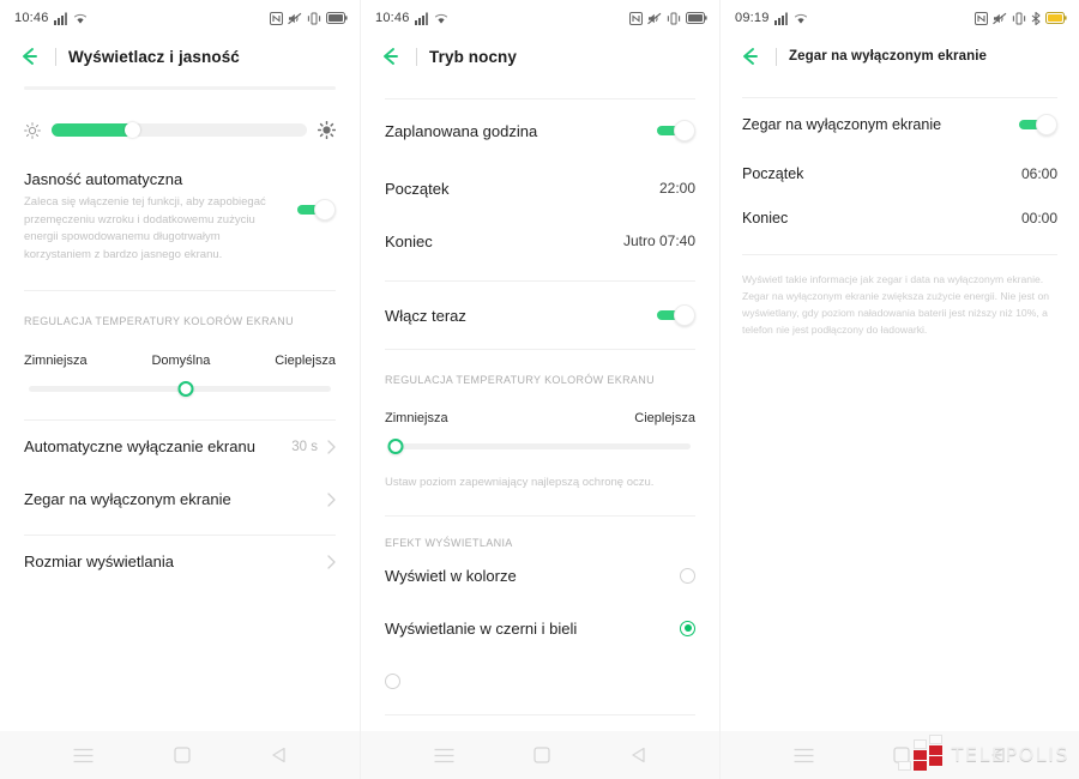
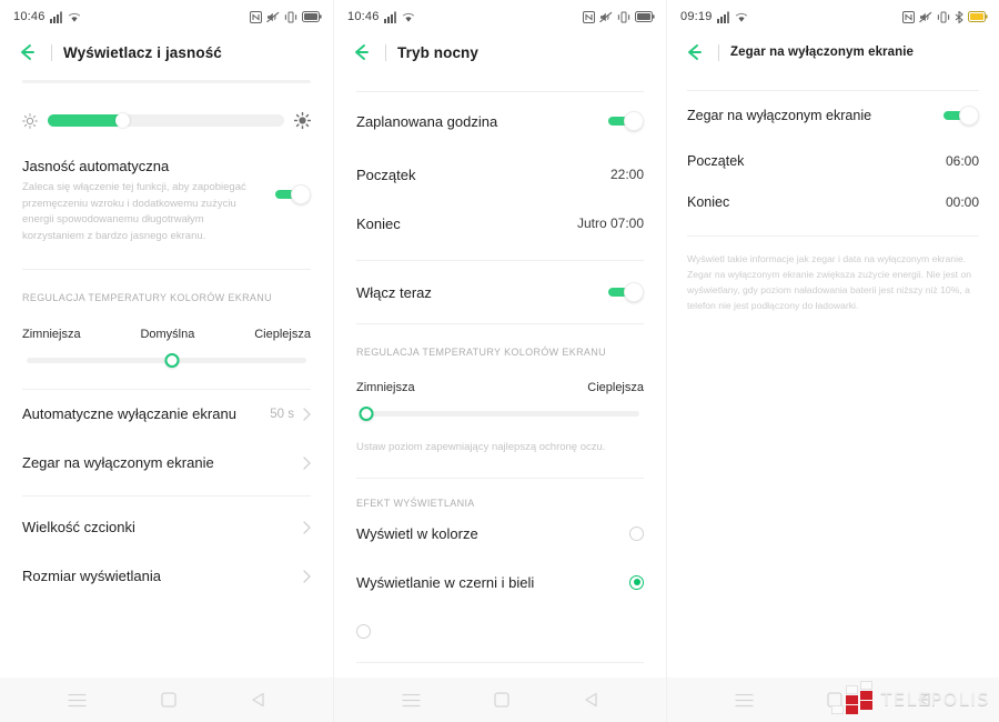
  10:46
  Wyświetlacz i jasność
  Jasność automatyczna
  Zaleca się włączenie tej funkcji, aby zapobiegać przemęczeniu wzroku i dodatkowemu zużyciu energii spowodowanemu długotrwałym korzystaniem z bardzo jasnego ekranu.
  REGULACJA TEMPERATURY KOLORÓW EKRANU
  Zimniejsza
  Domyślna
  Cieplejsza
  Automatyczne wyłączanie ekranu
- 30 s
+ 50 s
  Zegar na wyłączonym ekranie
+ Wielkość czcionki
  Rozmiar wyświetlania
  10:46
  Tryb nocny
  Zaplanowana godzina
  Początek
  22:00
  Koniec
- Jutro 07:40
+ Jutro 07:00
  Włącz teraz
  REGULACJA TEMPERATURY KOLORÓW EKRANU
  Zimniejsza
  Cieplejsza
  Ustaw poziom zapewniający najlepszą ochronę oczu.
  EFEKT WYŚWIETLANIA
  Wyświetl w kolorze
  Wyświetlanie w czerni i bieli
  09:19
  Zegar na wyłączonym ekranie
  Zegar na wyłączonym ekranie
  Początek
  06:00
  Koniec
  00:00
  Wyświetl takie informacje jak zegar i data na wyłączonym ekranie. Zegar na wyłączonym ekranie zwiększa zużycie energii. Nie jest on wyświetlany, gdy poziom naładowania baterii jest niższy niż 10%, a telefon nie jest podłączony do ładowarki.
  TELEPOLIS
